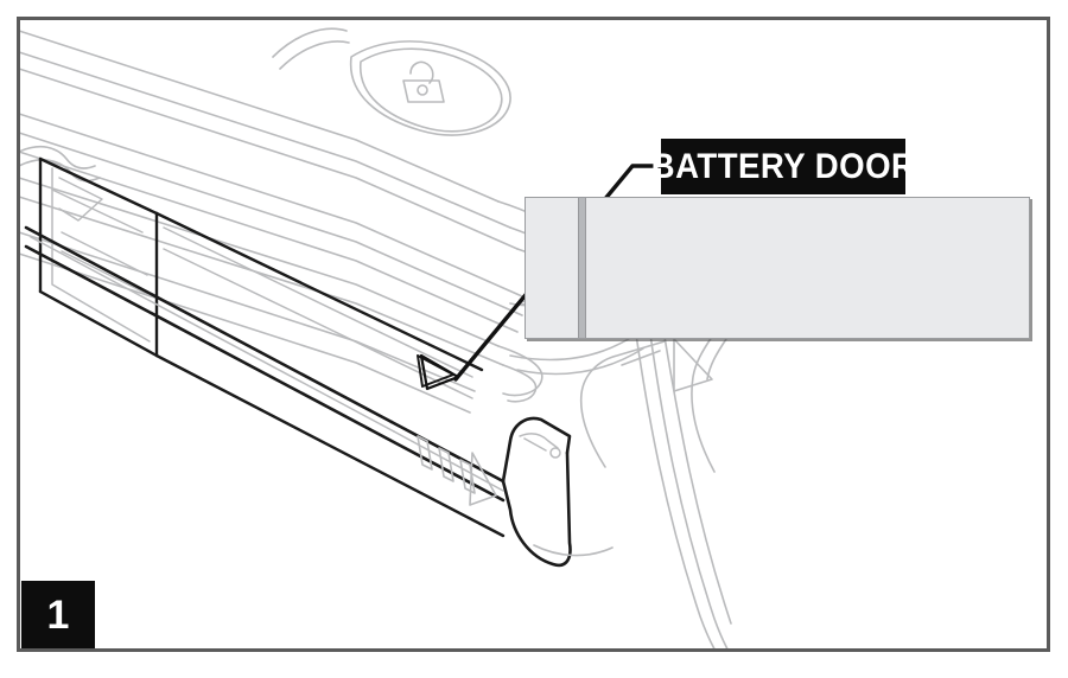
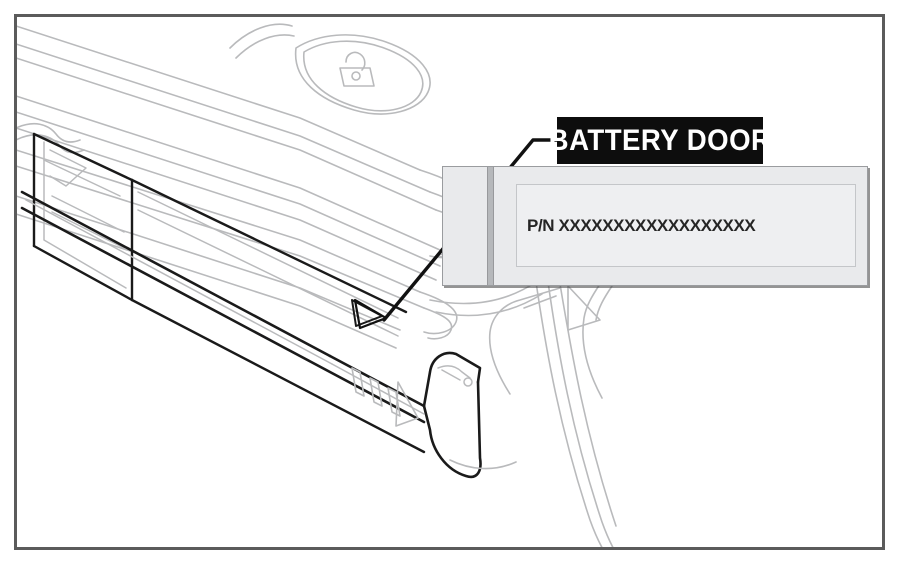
+ P/N XXXXXXXXXXXXXXXXXX
  BATTERY DOOR
- 1
